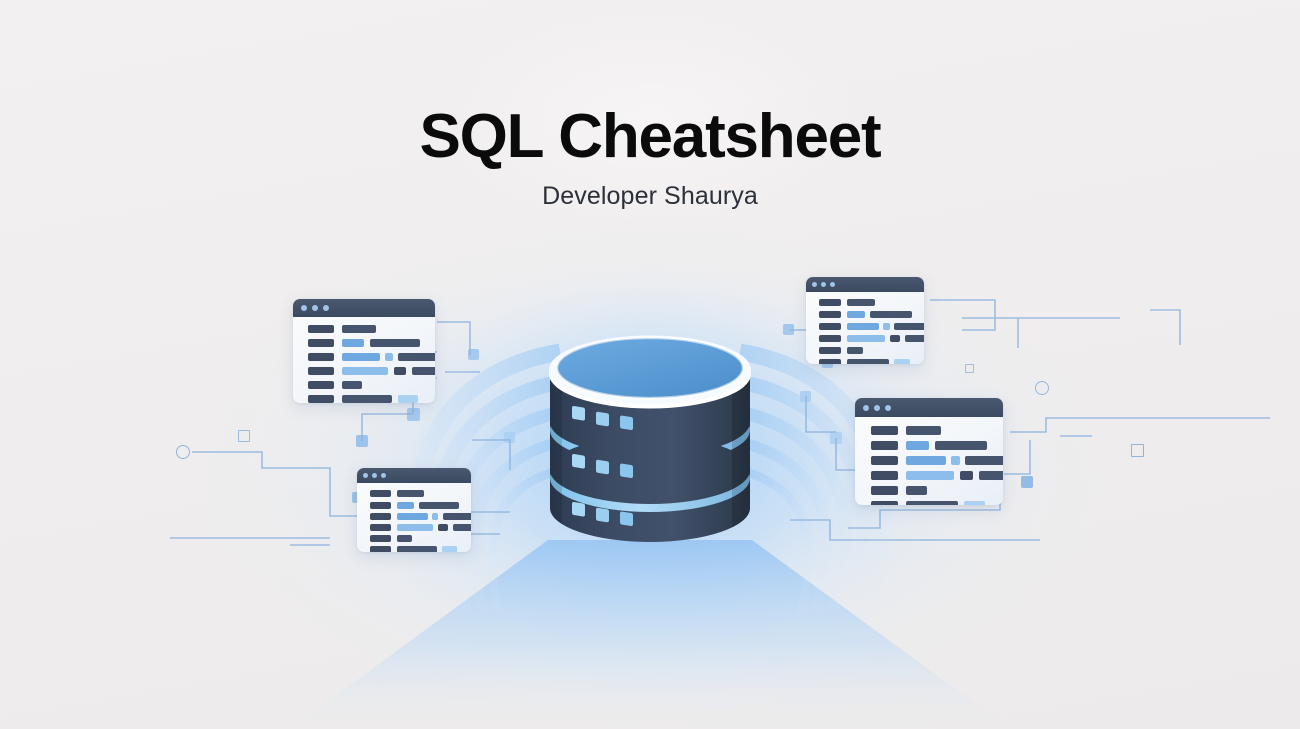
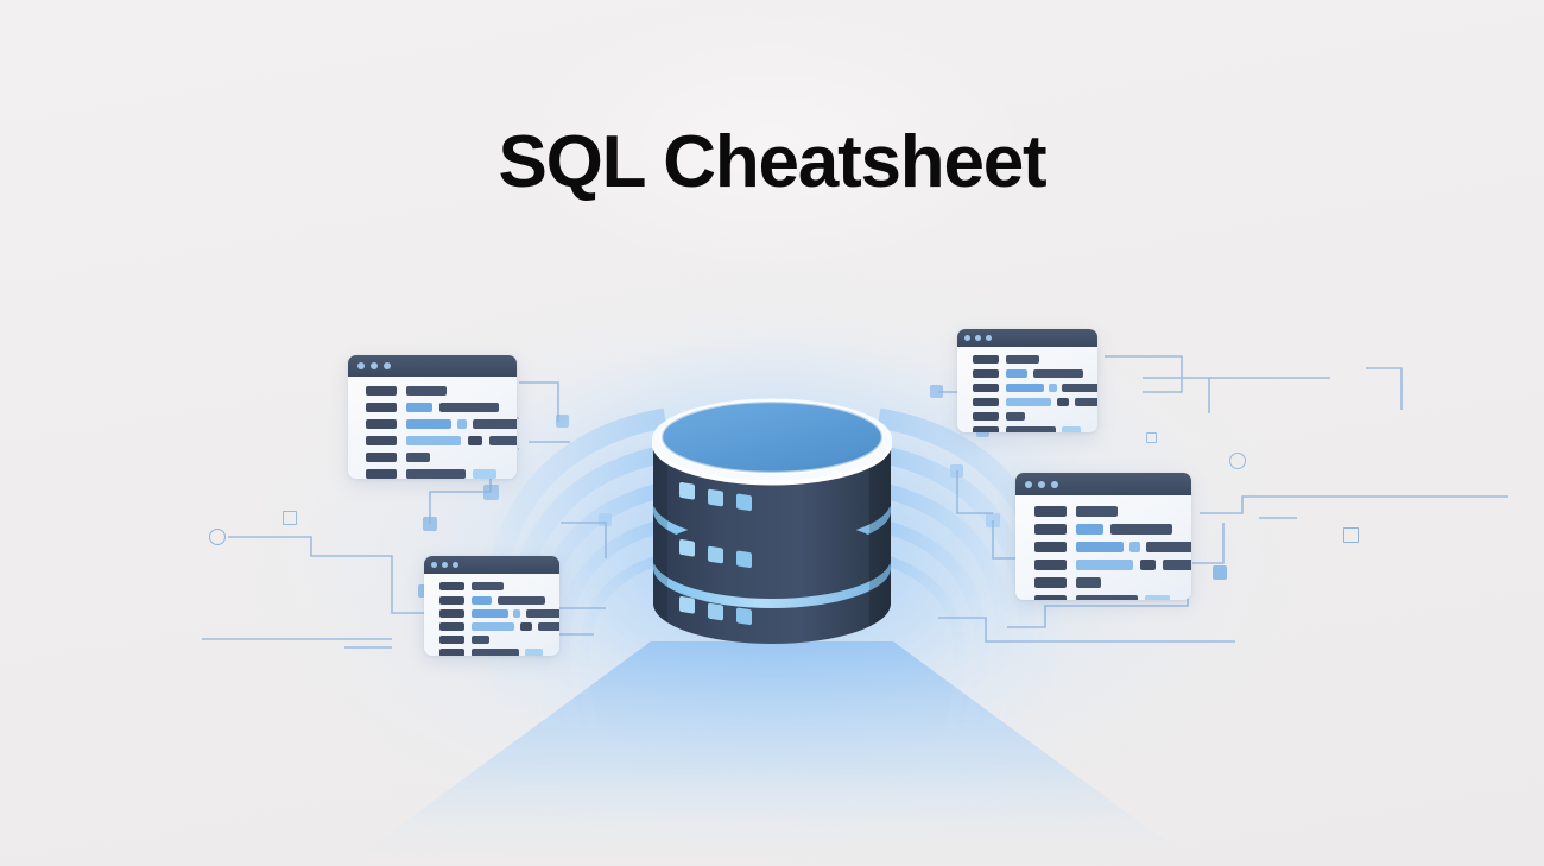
  SQL Cheatsheet
- Developer Shaurya
